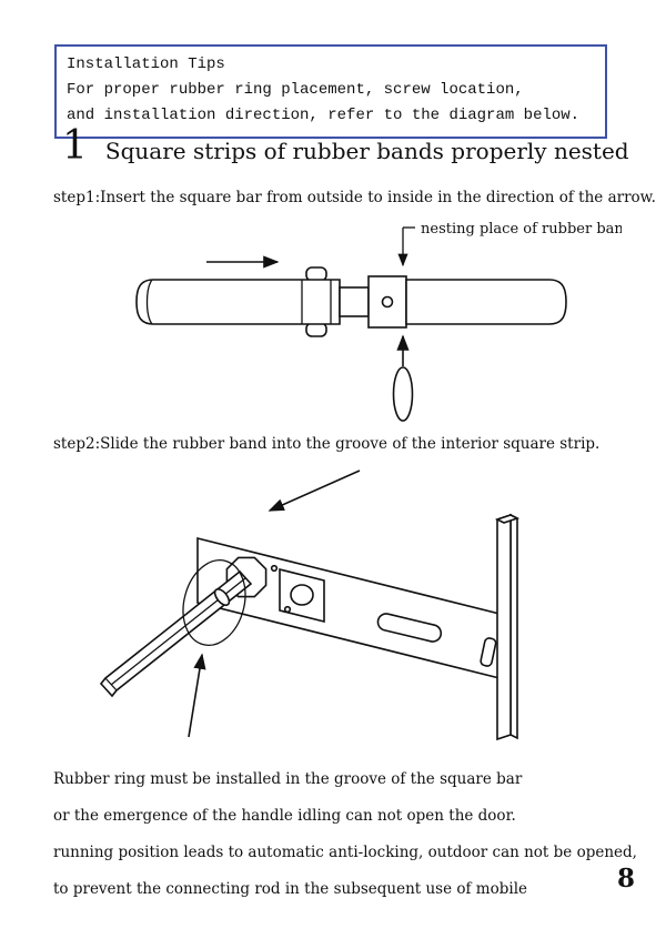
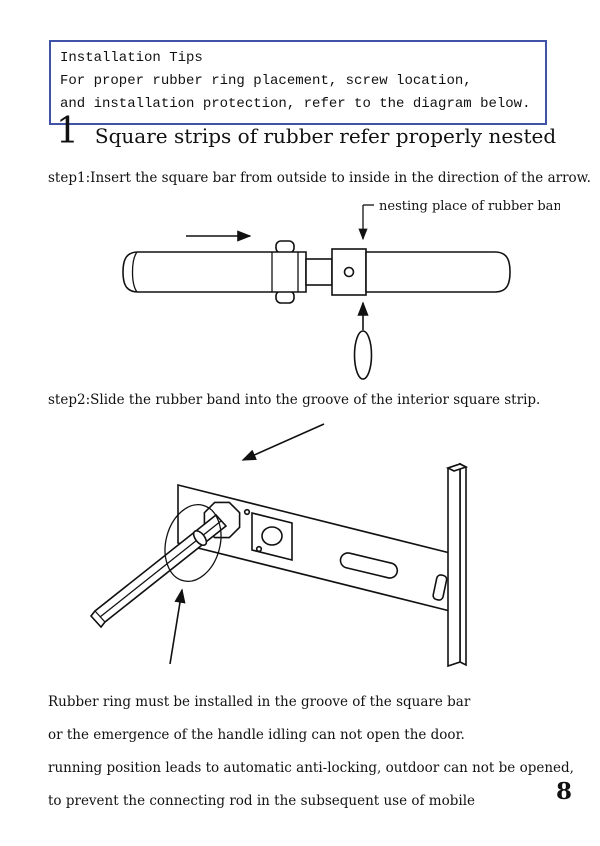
  Installation Tips
  For proper rubber ring placement, screw location,
- and installation direction, refer to the diagram below.
+ and installation protection, refer to the diagram below.
  1
- Square strips of rubber bands properly nested
+ Square strips of rubber refer properly nested
  step1:Insert the square bar from outside to inside in the direction of the arrow.
  nesting place of rubber ban
  step2:Slide the rubber band into the groove of the interior square strip.
  Rubber ring must be installed in the groove of the square bar
  or the emergence of the handle idling can not open the door.
  running position leads to automatic anti-locking, outdoor can not be opened,
  to prevent the connecting rod in the subsequent use of mobile
  8
